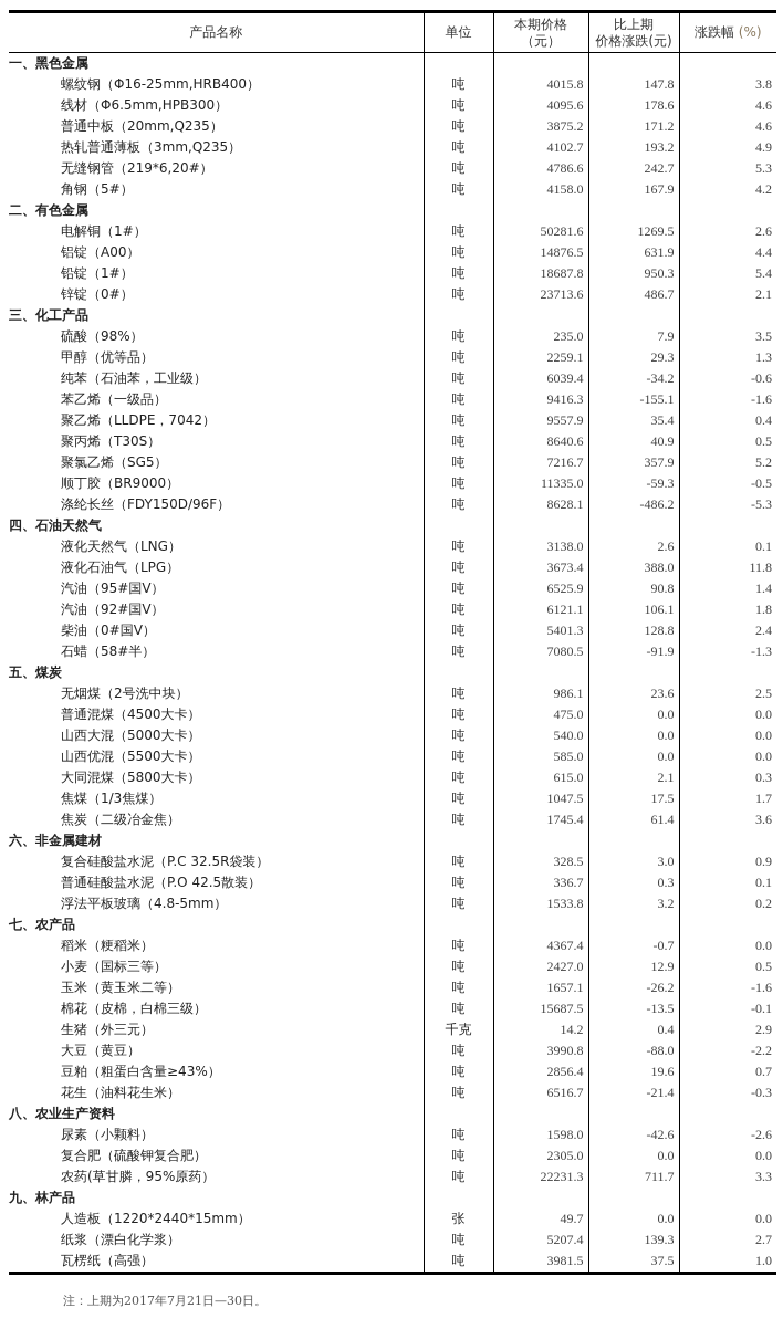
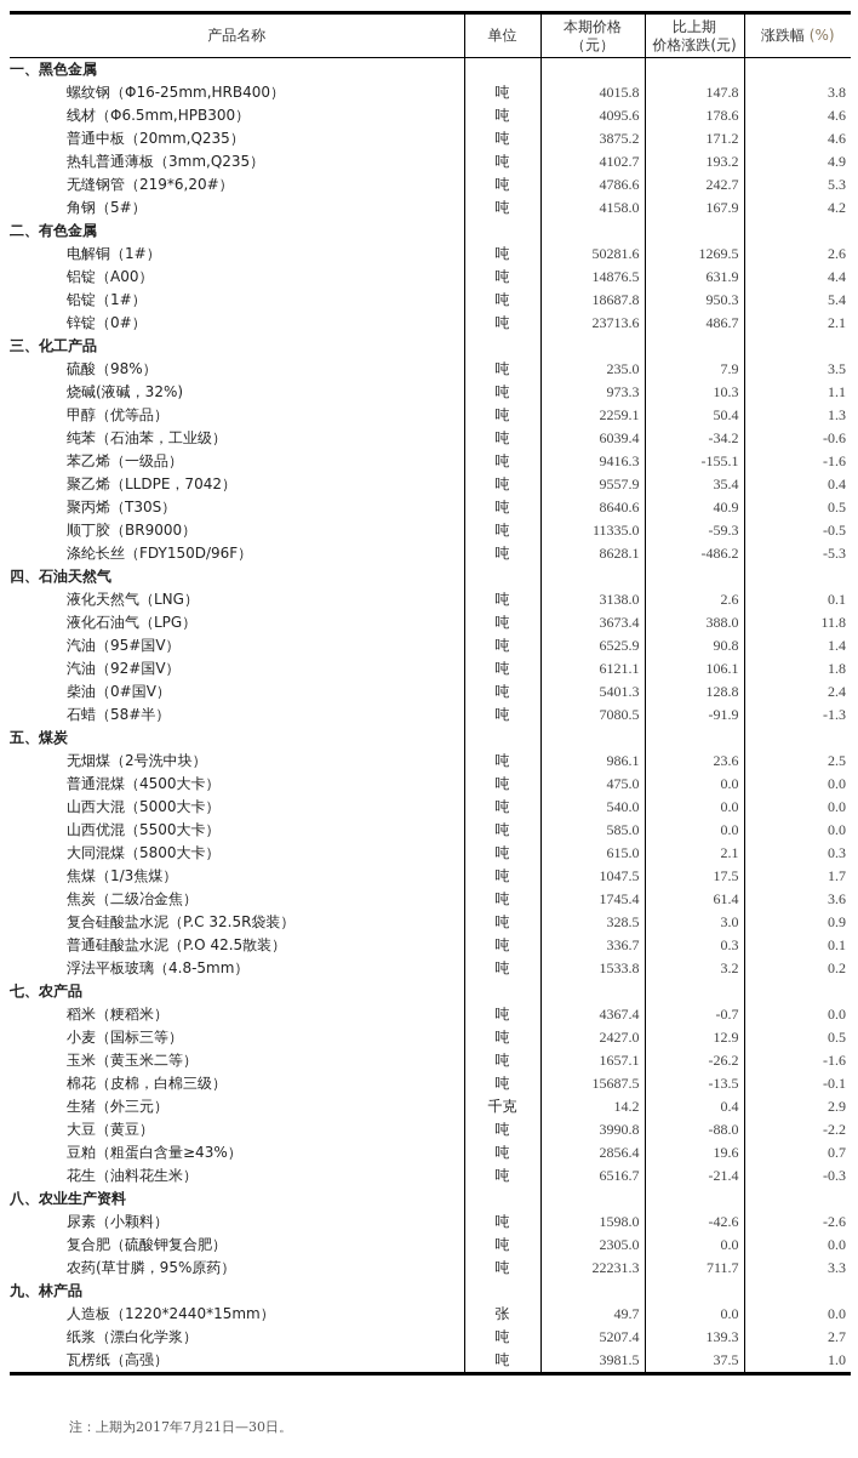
  产品名称	单位	本期价格 （元）	比上期 价格涨跌(元)	涨跌幅 (%)
  一、黑色金属
  螺纹钢（Φ16-25mm,HRB400）	吨	4015.8	147.8	3.8
  线材（Φ6.5mm,HPB300）	吨	4095.6	178.6	4.6
  普通中板（20mm,Q235）	吨	3875.2	171.2	4.6
  热轧普通薄板（3mm,Q235）	吨	4102.7	193.2	4.9
  无缝钢管（219*6,20#）	吨	4786.6	242.7	5.3
  角钢（5#）	吨	4158.0	167.9	4.2
  二、有色金属
  电解铜（1#）	吨	50281.6	1269.5	2.6
  铝锭（A00）	吨	14876.5	631.9	4.4
  铅锭（1#）	吨	18687.8	950.3	5.4
  锌锭（0#）	吨	23713.6	486.7	2.1
  三、化工产品
  硫酸（98%）	吨	235.0	7.9	3.5
+ 烧碱(液碱，32%)	吨	973.3	10.3	1.1
- 甲醇（优等品）	吨	2259.1	29.3	1.3
+ 甲醇（优等品）	吨	2259.1	50.4	1.3
  纯苯（石油苯，工业级）	吨	6039.4	-34.2	-0.6
  苯乙烯（一级品）	吨	9416.3	-155.1	-1.6
  聚乙烯（LLDPE，7042）	吨	9557.9	35.4	0.4
  聚丙烯（T30S）	吨	8640.6	40.9	0.5
- 聚氯乙烯（SG5）	吨	7216.7	357.9	5.2
  顺丁胶（BR9000）	吨	11335.0	-59.3	-0.5
  涤纶长丝（FDY150D/96F）	吨	8628.1	-486.2	-5.3
  四、石油天然气
  液化天然气（LNG）	吨	3138.0	2.6	0.1
  液化石油气（LPG）	吨	3673.4	388.0	11.8
  汽油（95#国Ⅴ）	吨	6525.9	90.8	1.4
  汽油（92#国Ⅴ）	吨	6121.1	106.1	1.8
  柴油（0#国Ⅴ）	吨	5401.3	128.8	2.4
  石蜡（58#半）	吨	7080.5	-91.9	-1.3
  五、煤炭
  无烟煤（2号洗中块）	吨	986.1	23.6	2.5
  普通混煤（4500大卡）	吨	475.0	0.0	0.0
  山西大混（5000大卡）	吨	540.0	0.0	0.0
  山西优混（5500大卡）	吨	585.0	0.0	0.0
  大同混煤（5800大卡）	吨	615.0	2.1	0.3
  焦煤（1/3焦煤）	吨	1047.5	17.5	1.7
  焦炭（二级冶金焦）	吨	1745.4	61.4	3.6
- 六、非金属建材
  复合硅酸盐水泥（P.C 32.5R袋装）	吨	328.5	3.0	0.9
  普通硅酸盐水泥（P.O 42.5散装）	吨	336.7	0.3	0.1
  浮法平板玻璃（4.8-5mm）	吨	1533.8	3.2	0.2
  七、农产品
  稻米（粳稻米）	吨	4367.4	-0.7	0.0
  小麦（国标三等）	吨	2427.0	12.9	0.5
  玉米（黄玉米二等）	吨	1657.1	-26.2	-1.6
  棉花（皮棉，白棉三级）	吨	15687.5	-13.5	-0.1
  生猪（外三元）	千克	14.2	0.4	2.9
  大豆（黄豆）	吨	3990.8	-88.0	-2.2
  豆粕（粗蛋白含量≥43%）	吨	2856.4	19.6	0.7
  花生（油料花生米）	吨	6516.7	-21.4	-0.3
  八、农业生产资料
  尿素（小颗料）	吨	1598.0	-42.6	-2.6
  复合肥（硫酸钾复合肥）	吨	2305.0	0.0	0.0
  农药(草甘膦，95%原药）	吨	22231.3	711.7	3.3
  九、林产品
  人造板（1220*2440*15mm）	张	49.7	0.0	0.0
  纸浆（漂白化学浆）	吨	5207.4	139.3	2.7
  瓦楞纸（高强）	吨	3981.5	37.5	1.0
  注：上期为2017年7月21日—30日。
